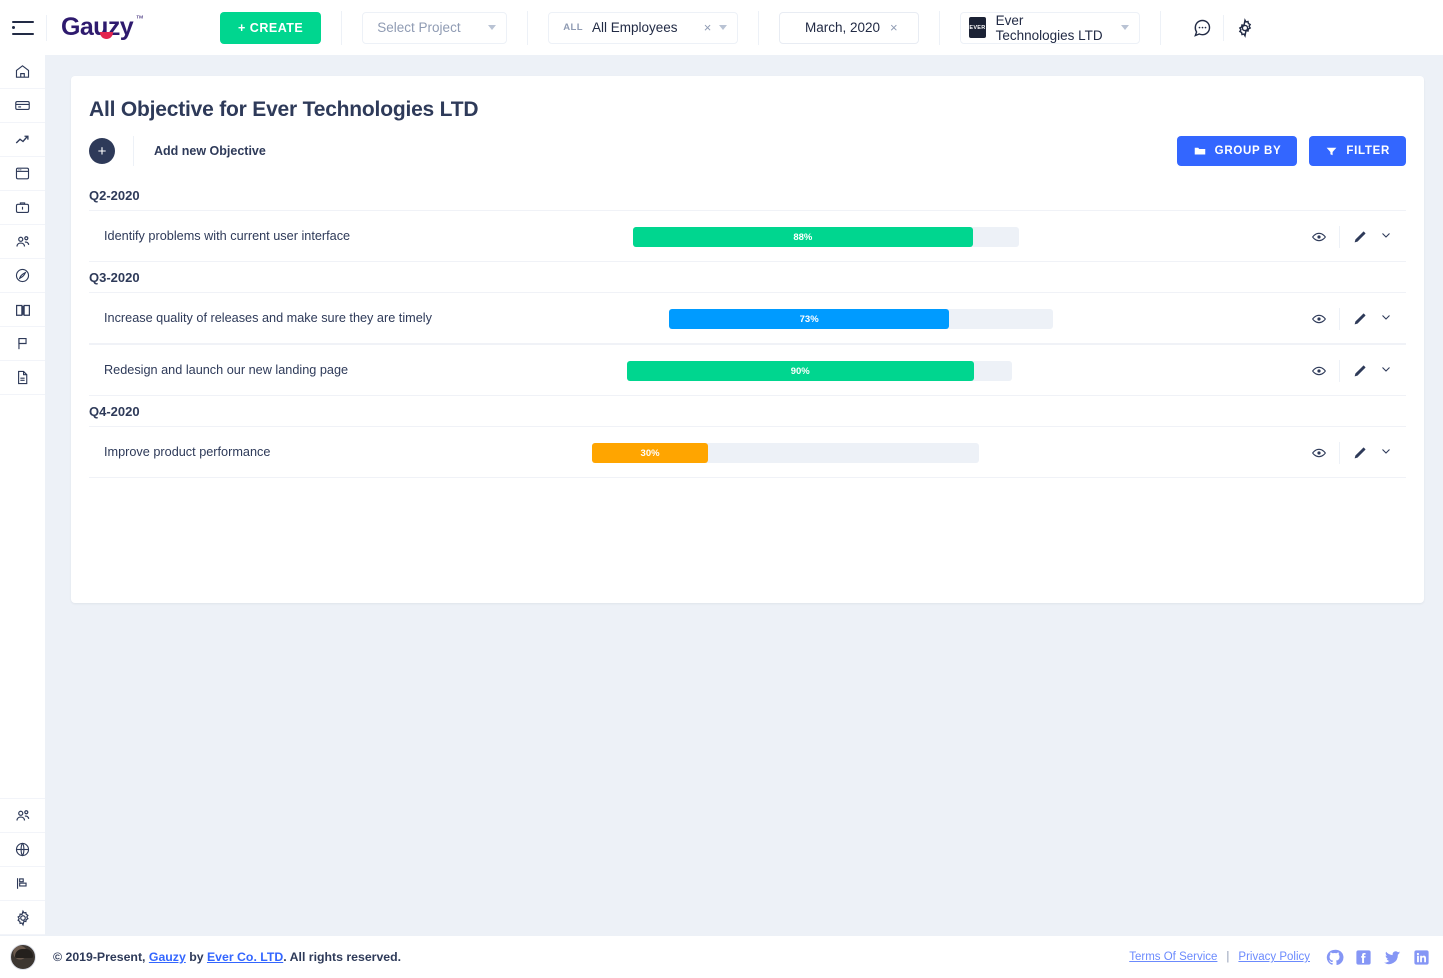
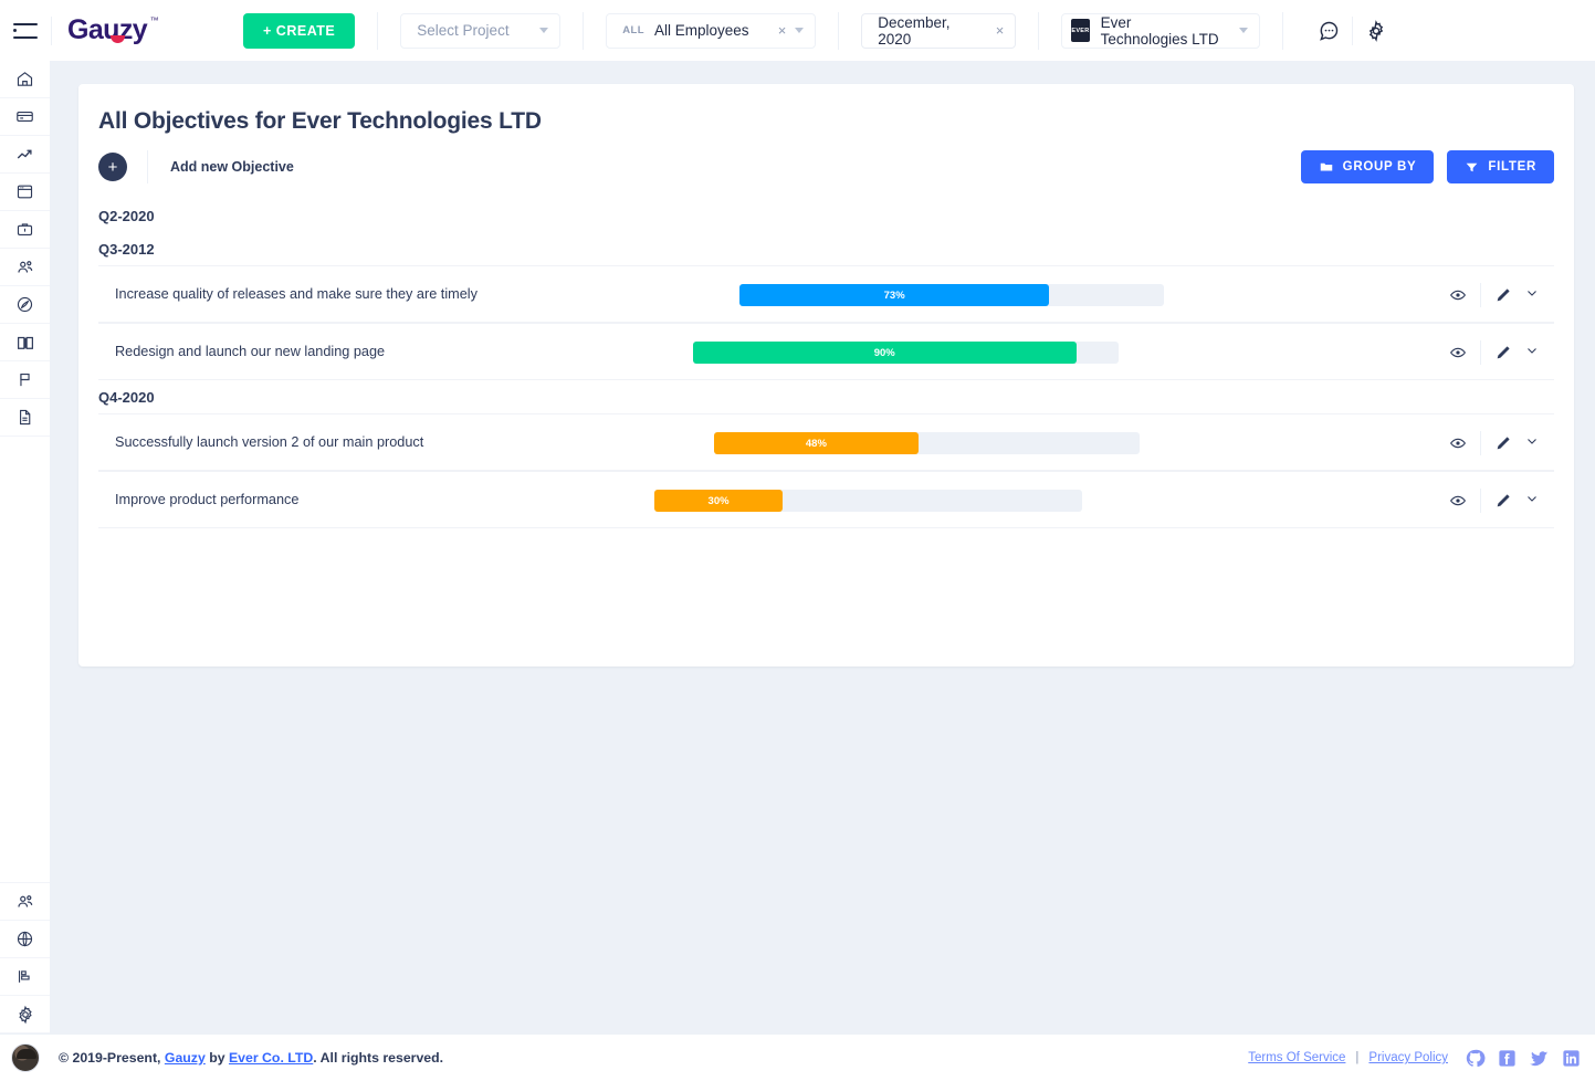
  Gauzy
  ™
  + CREATE
  Select Project
  ALL
  All Employees
  ×
- March, 2020
+ December, 2020
  ×
  Ever Technologies LTD
- All Objective for Ever Technologies LTD
+ All Objectives for Ever Technologies LTD
  +
  Add new Objective
  GROUP BY
  FILTER
  Q2-2020
- Identify problems with current user interface
- 88%
- Q3-2020
+ Q3-2012
  Increase quality of releases and make sure they are timely
  73%
  Redesign and launch our new landing page
  90%
  Q4-2020
+ Successfully launch version 2 of our main product
+ 48%
  Improve product performance
  30%
  © 2019-Present, Gauzy by Ever Co. LTD. All rights reserved.
  Terms Of Service
  |
  Privacy Policy
